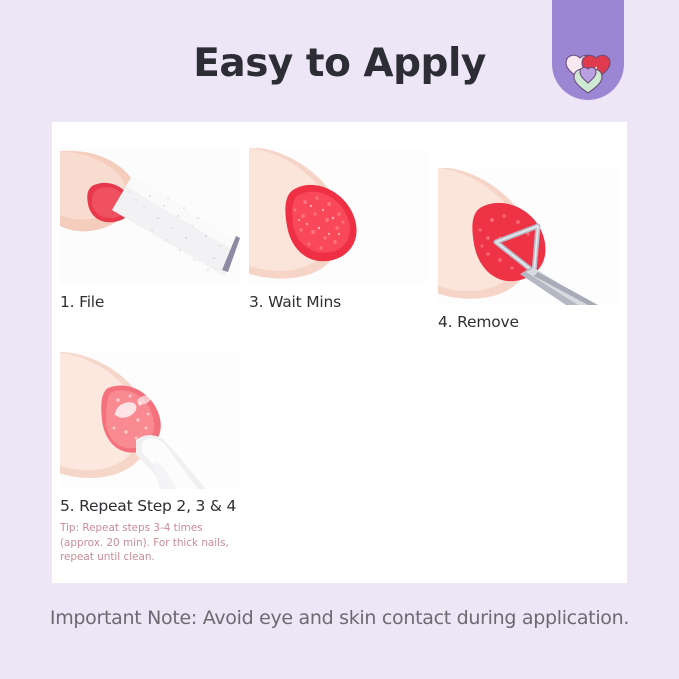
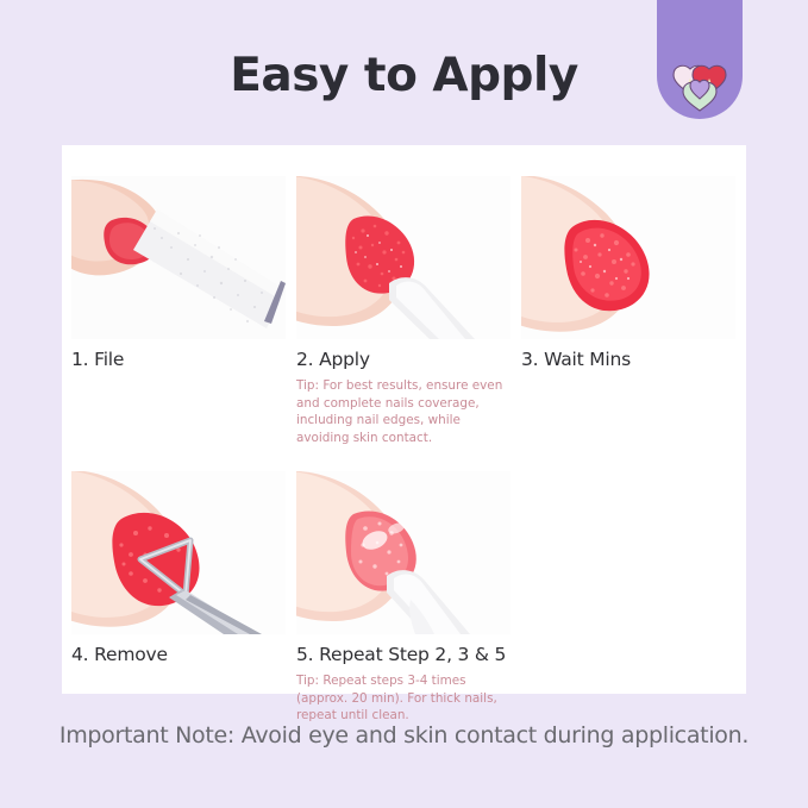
  Easy to Apply
  1. File
+ 2. Apply
+ Tip: For best results, ensure even and complete nails coverage, including nail edges, while avoiding skin contact.
  3. Wait Mins
  4. Remove
- 5. Repeat Step 2, 3 & 4
+ 5. Repeat Step 2, 3 & 5
  Tip: Repeat steps 3-4 times (approx. 20 min). For thick nails, repeat until clean.
  Important Note: Avoid eye and skin contact during application.
